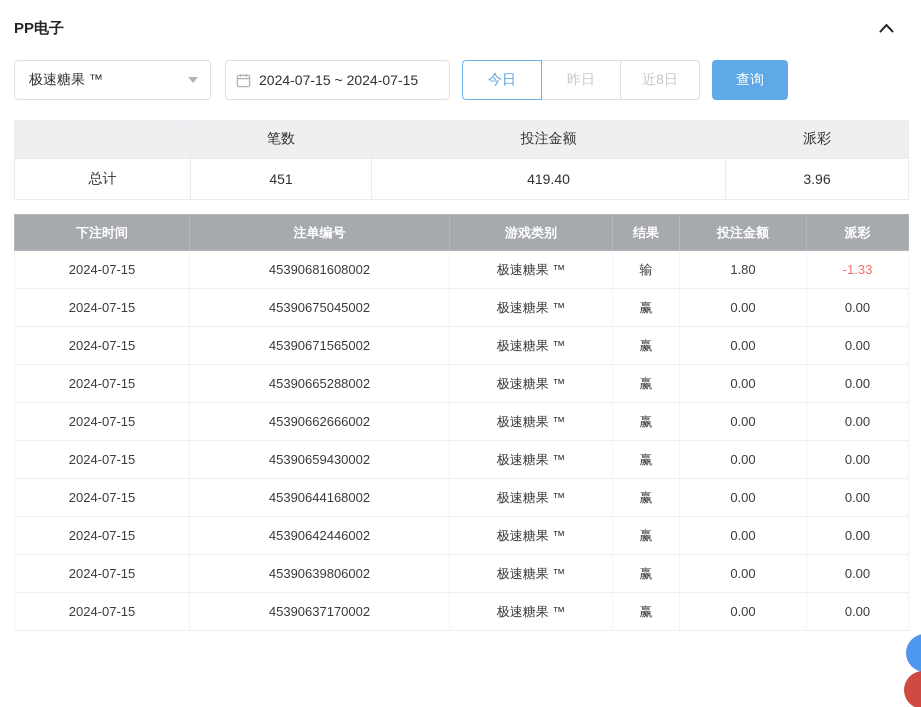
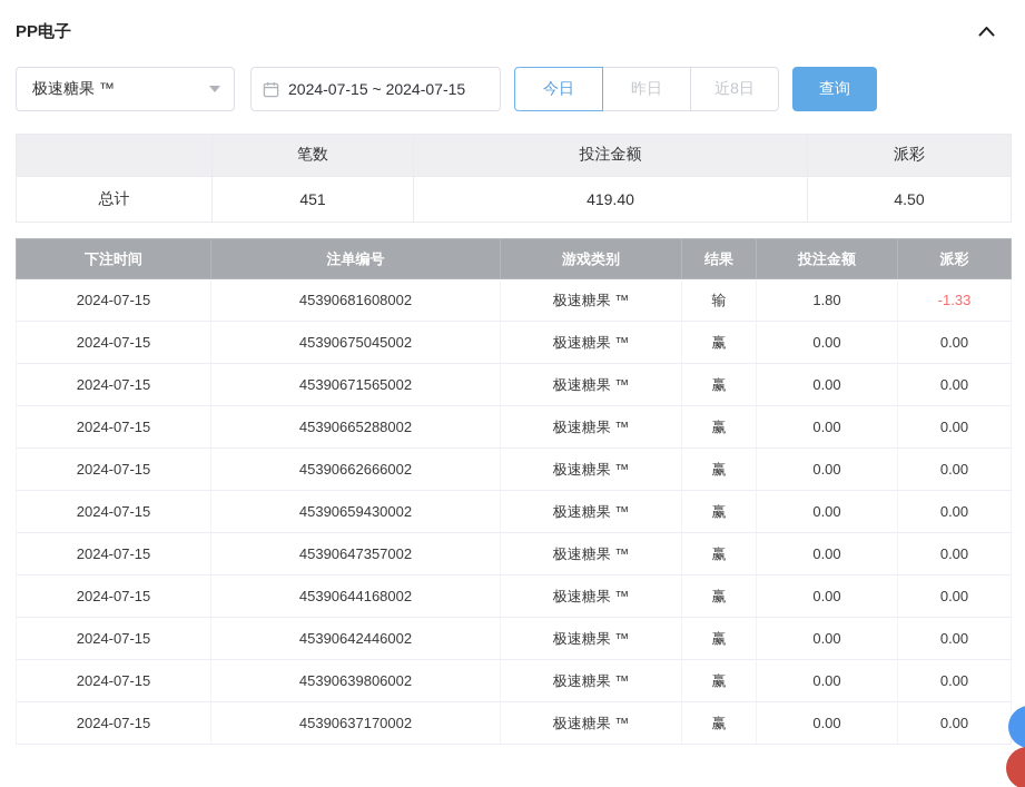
  PP电子
  极速糖果 ™
  2024-07-15 ~ 2024-07-15
  今日
  昨日
  近8日
  查询
  	笔数	投注金额	派彩
- 总计	451	419.40	3.96
+ 总计	451	419.40	4.50
  下注时间	注单编号	游戏类别	结果	投注金额	派彩
  2024-07-15	45390681608002	极速糖果 ™	输	1.80	-1.33
  2024-07-15	45390675045002	极速糖果 ™	赢	0.00	0.00
  2024-07-15	45390671565002	极速糖果 ™	赢	0.00	0.00
  2024-07-15	45390665288002	极速糖果 ™	赢	0.00	0.00
  2024-07-15	45390662666002	极速糖果 ™	赢	0.00	0.00
  2024-07-15	45390659430002	极速糖果 ™	赢	0.00	0.00
+ 2024-07-15	45390647357002	极速糖果 ™	赢	0.00	0.00
  2024-07-15	45390644168002	极速糖果 ™	赢	0.00	0.00
  2024-07-15	45390642446002	极速糖果 ™	赢	0.00	0.00
  2024-07-15	45390639806002	极速糖果 ™	赢	0.00	0.00
  2024-07-15	45390637170002	极速糖果 ™	赢	0.00	0.00
